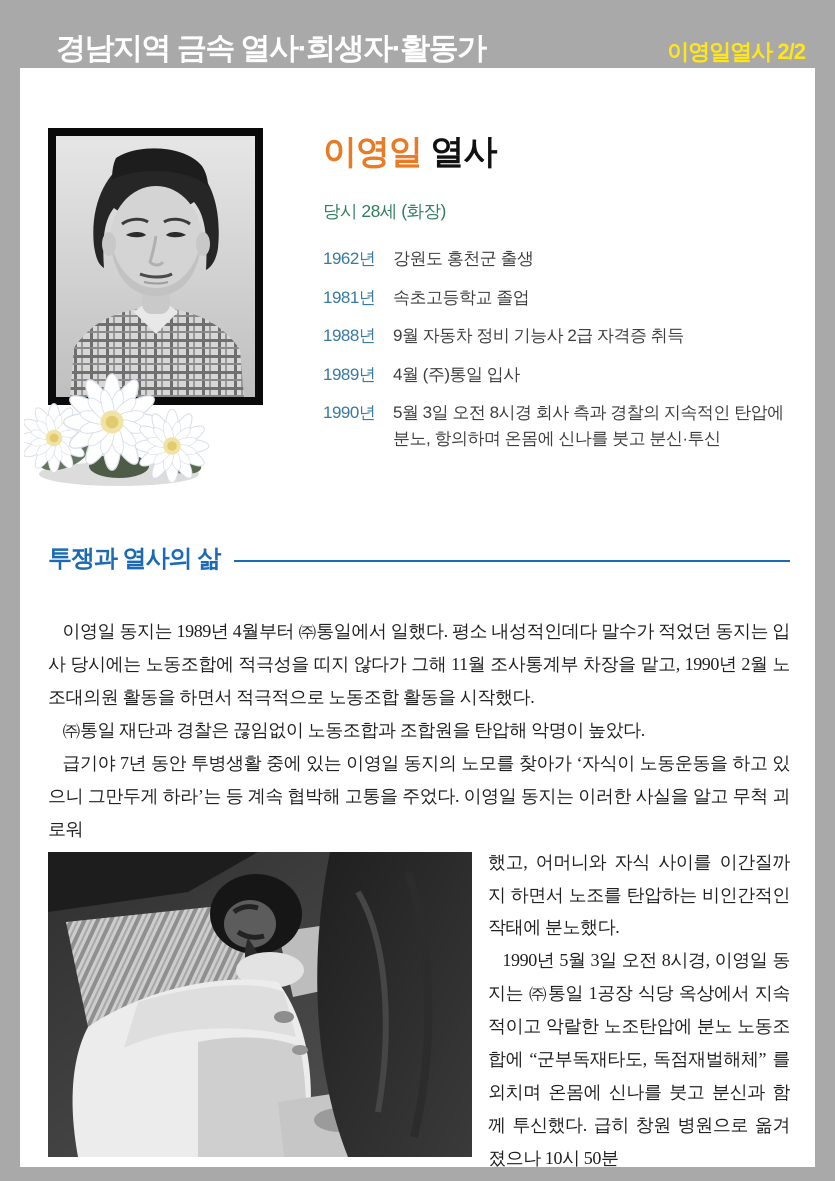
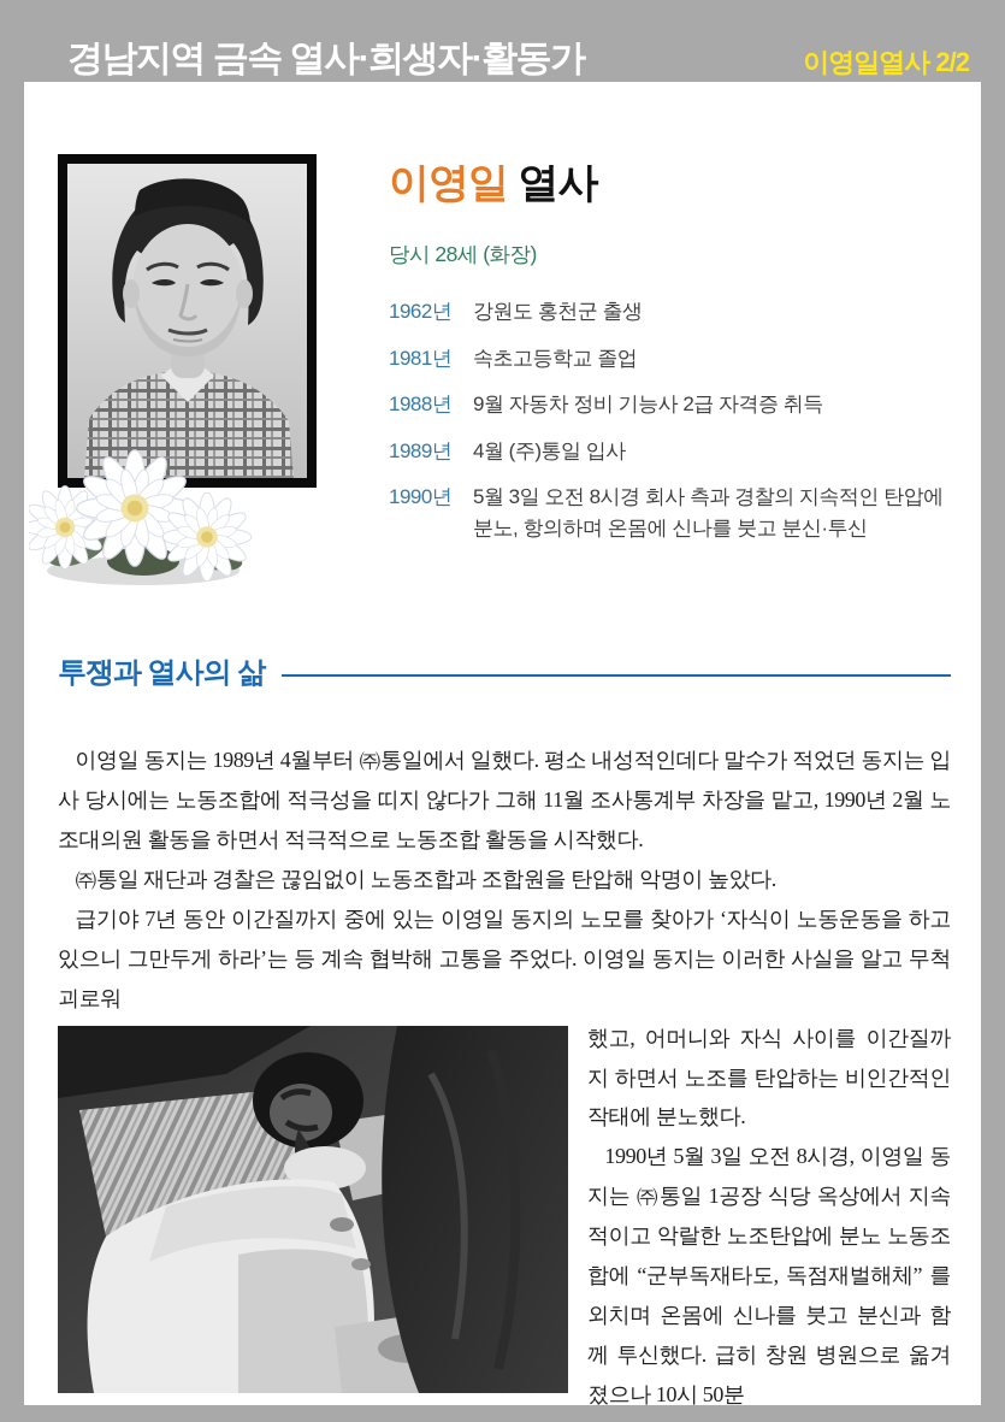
  경남지역 금속 열사·희생자·활동가
  이영일열사 2/2
  이영일 열사
  당시 28세 (화장)
  1962년
  강원도 홍천군 출생
  1981년
  속초고등학교 졸업
  1988년
  9월 자동차 정비 기능사 2급 자격증 취득
  1989년
  4월 (주)통일 입사
  1990년
  5월 3일 오전 8시경 회사 측과 경찰의 지속적인 탄압에 분노, 항의하며 온몸에 신나를 붓고 분신·투신
  투쟁과 열사의 삶
  이영일 동지는 1989년 4월부터 ㈜통일에서 일했다. 평소 내성적인데다 말수가 적었던 동지는 입사 당시에는 노동조합에 적극성을 띠지 않다가 그해 11월 조사통계부 차장을 맡고, 1990년 2월 노조대의원 활동을 하면서 적극적으로 노동조합 활동을 시작했다.
  ㈜통일 재단과 경찰은 끊임없이 노동조합과 조합원을 탄압해 악명이 높았다.
- 급기야 7년 동안 투병생활 중에 있는 이영일 동지의 노모를 찾아가 ‘자식이 노동운동을 하고 있으니 그만두게 하라’는 등 계속 협박해 고통을 주었다. 이영일 동지는 이러한 사실을 알고 무척 괴로워
+ 급기야 7년 동안 이간질까지 중에 있는 이영일 동지의 노모를 찾아가 ‘자식이 노동운동을 하고 있으니 그만두게 하라’는 등 계속 협박해 고통을 주었다. 이영일 동지는 이러한 사실을 알고 무척 괴로워
  했고, 어머니와 자식 사이를 이간질까지 하면서 노조를 탄압하는 비인간적인 작태에 분노했다.
  1990년 5월 3일 오전 8시경, 이영일 동지는 ㈜통일 1공장 식당 옥상에서 지속적이고 악랄한 노조탄압에 분노 노동조합에 “군부독재타도, 독점재벌해체” 를 외치며 온몸에 신나를 붓고 분신과 함께 투신했다. 급히 창원 병원으로 옮겨졌으나 10시 50분
